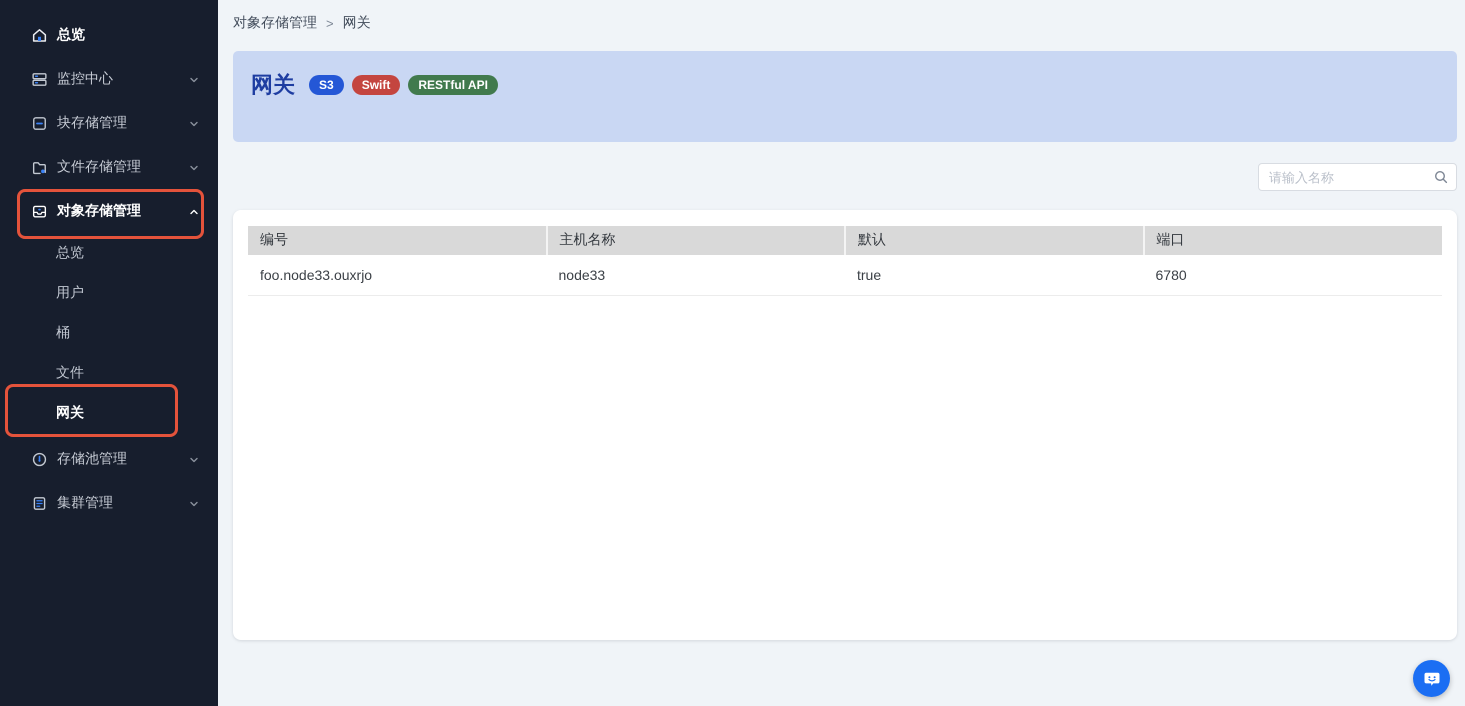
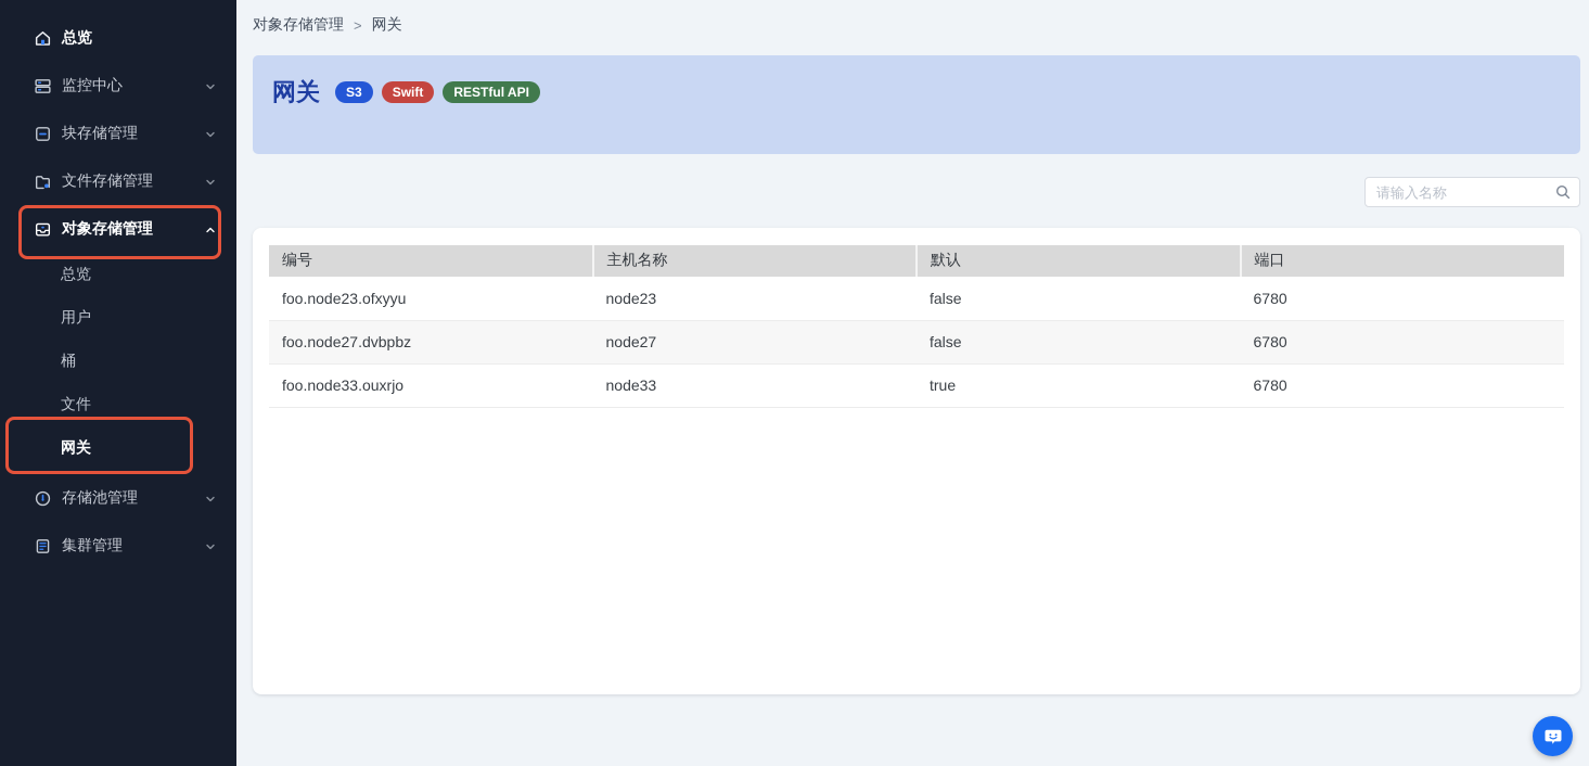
  总览
  监控中心
  块存储管理
  文件存储管理
  对象存储管理
  总览
  用户
  桶
  文件
  网关
  存储池管理
  集群管理
  对象存储管理
  >
  网关
  网关
  S3
  Swift
  RESTful API
  请输入名称
  编号	主机名称	默认	端口
+ foo.node23.ofxyyu	node23	false	6780
+ foo.node27.dvbpbz	node27	false	6780
  foo.node33.ouxrjo	node33	true	6780
